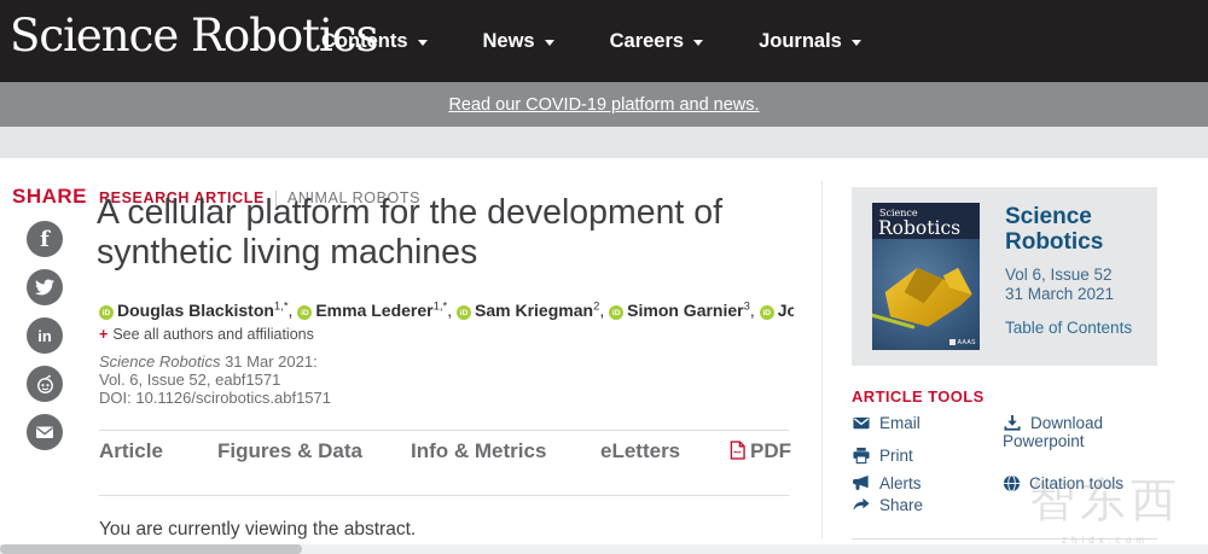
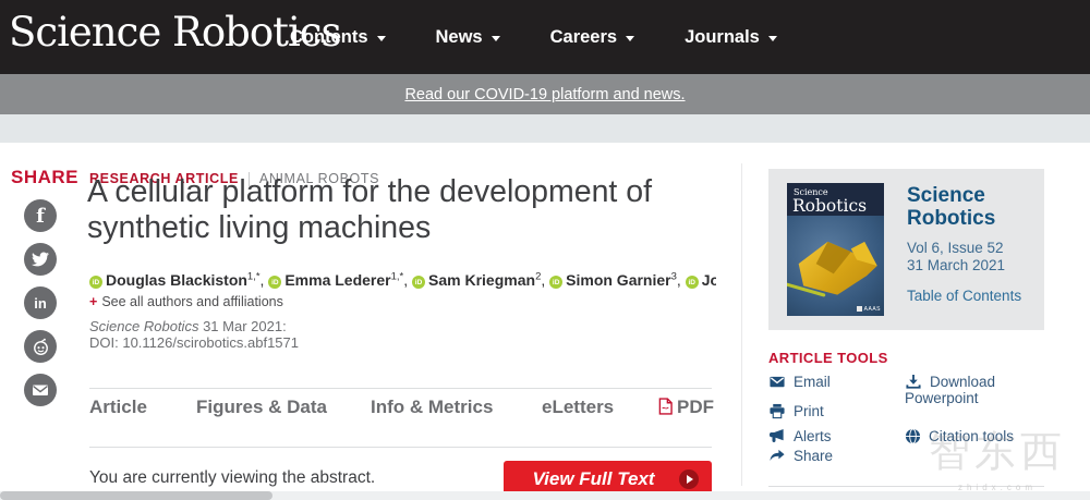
  Science Robotics
  Contents
  News
  Careers
  Journals
  Read our COVID-19 platform and news.
  SHARE
  f
  in
  RESEARCH ARTICLE
  ANIMAL ROBOTS
  A cellular platform for the development of synthetic living machines
  Douglas Blackiston1,*, Emma Lederer1,*, Sam Kriegman2, Simon Garnier3, Jo
  + See all authors and affiliations
  Science Robotics 31 Mar 2021:
- Vol. 6, Issue 52, eabf1571
  DOI: 10.1126/scirobotics.abf1571
  Article
  Figures & Data
  Info & Metrics
  eLetters
  PDF
  You are currently viewing the abstract.
+ View Full Text
  Science
  Robotics
  Science Robotics
  Vol 6, Issue 52
  31 March 2021
  Table of Contents
  ARTICLE TOOLS
  Email
  Print
  Alerts
  Share
  Download Powerpoint
  Citation tools
  智东西
  zhidx.com
